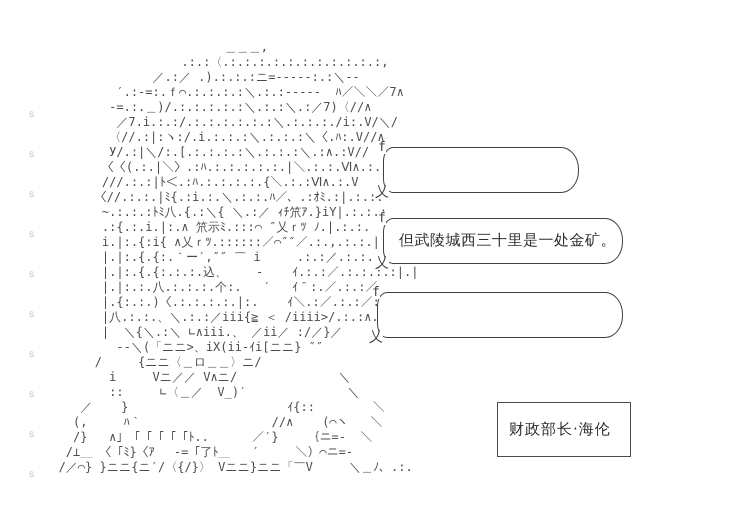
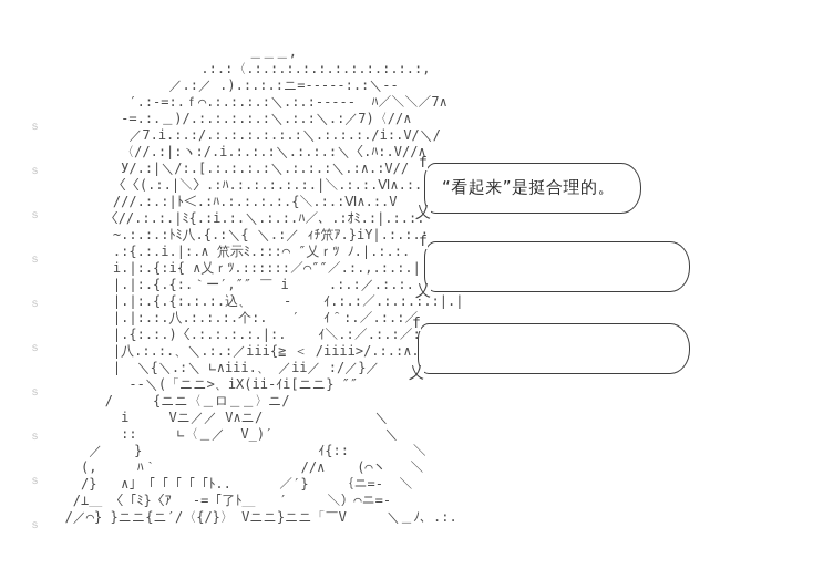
  ｓ
  ｓ
  ｓ
  ｓ
  ｓ
  ｓ
  ｓ
  ｓ
  ｓ
  ｓ
  ＿＿＿,
  .:.:〈.:.:.:.:.:.:.:.:.:.:.:,
  ／.:／ .).:.:.:ニ=----‐:.:＼‐-
  ′.:-=:.ｆ⌒.:.:.:.:＼.:.:‐---- ﾊ／＼＼／7∧
  -=.:.＿)/.:.:.:.:.:＼.:.:＼.:／7)〈//∧
  ／7.i.:.:/.:.:.:.:.:.:＼.:.:.:./i:.V/＼/
  〈//.:|:ヽ:/.i.:.:.:＼.:.:.:＼〈.ﾊ:.V//∧
  У/.:|＼/:.[.:.:.:.:＼.:.:.:＼.:∧.:V//
  〈〈(.:.|＼〉.:ﾊ.:.:.:.:.:.|＼.:.:.Ⅵ∧.:.
  ///.:.:|ﾄ＜.:ﾊ.:.:.:.:.{＼.:.:Ⅵ∧.:.V
  〈//.:.:.|ﾐ{.:i.:.＼.:.:.ﾊ／、.:ｵﾐ.:|.:.:
  ~.:.:.:ﾄﾐ八.{.:＼{ ＼.:／ ｨﾁ笊ｱ.}iY|.:.:.
  .:{.:.i.|:.∧ 笊示ﾐ.:::⌒ ″乂ｒﾂ ﾉ.|.:.:.
  i.|:.{:i{ ∧乂ｒﾂ.::::::／⌒″″／.:.,.:.:.|
  |.|:.{.{:.｀ー′,″″ ￣ i .:.:／.:.:.
  |.|:.{.{:.:.:.込、 ‐ ｲ.:.:／.:.:.:.:|.|
  |.|:.:.八.:.:.:.个:. ′ ｲ＾:.／.:.:
  |.{:.:.)〈.:.:.:.:.|:. ｲ＼.:／.:.:／
  |八.:.:.、＼.:.:／iii{≧ ＜ /iiii>/.:.:∧.
  | ＼{＼.:＼ ∟∧iii.、 ／ii／ :/／}／
  --＼(「ニニ>、iX(ii-ｲi[ニニ} ″″
  / {ニニ〈＿ロ＿＿〉ニ/
  i Vニ／／ V∧ニ/ ＼
  :: ∟〈＿／ V_)′ ＼
  ／ } ｲ{:: ＼
  (, ﾊ｀ //∧ (⌒ヽ ＼
  /} ∧」「「「「「ﾄ.. ／′} ｛ニ=‐ ＼
  /⊥＿ 〈「ﾐ}〈ｱ￣ ‐=「了ﾄ＿ ′ ＼）⌒ニ=‐
  /／⌒} }ニニ{ニ′/〈{/}〉 Vニニ}ニニ「￣V ＼＿ﾉ、.:.
  f
+ “看起来”是挺合理的。
  乂
  f
- 但武陵城西三十里是一处金矿。
  乂
  f
  乂
- 财政部长·海伦
